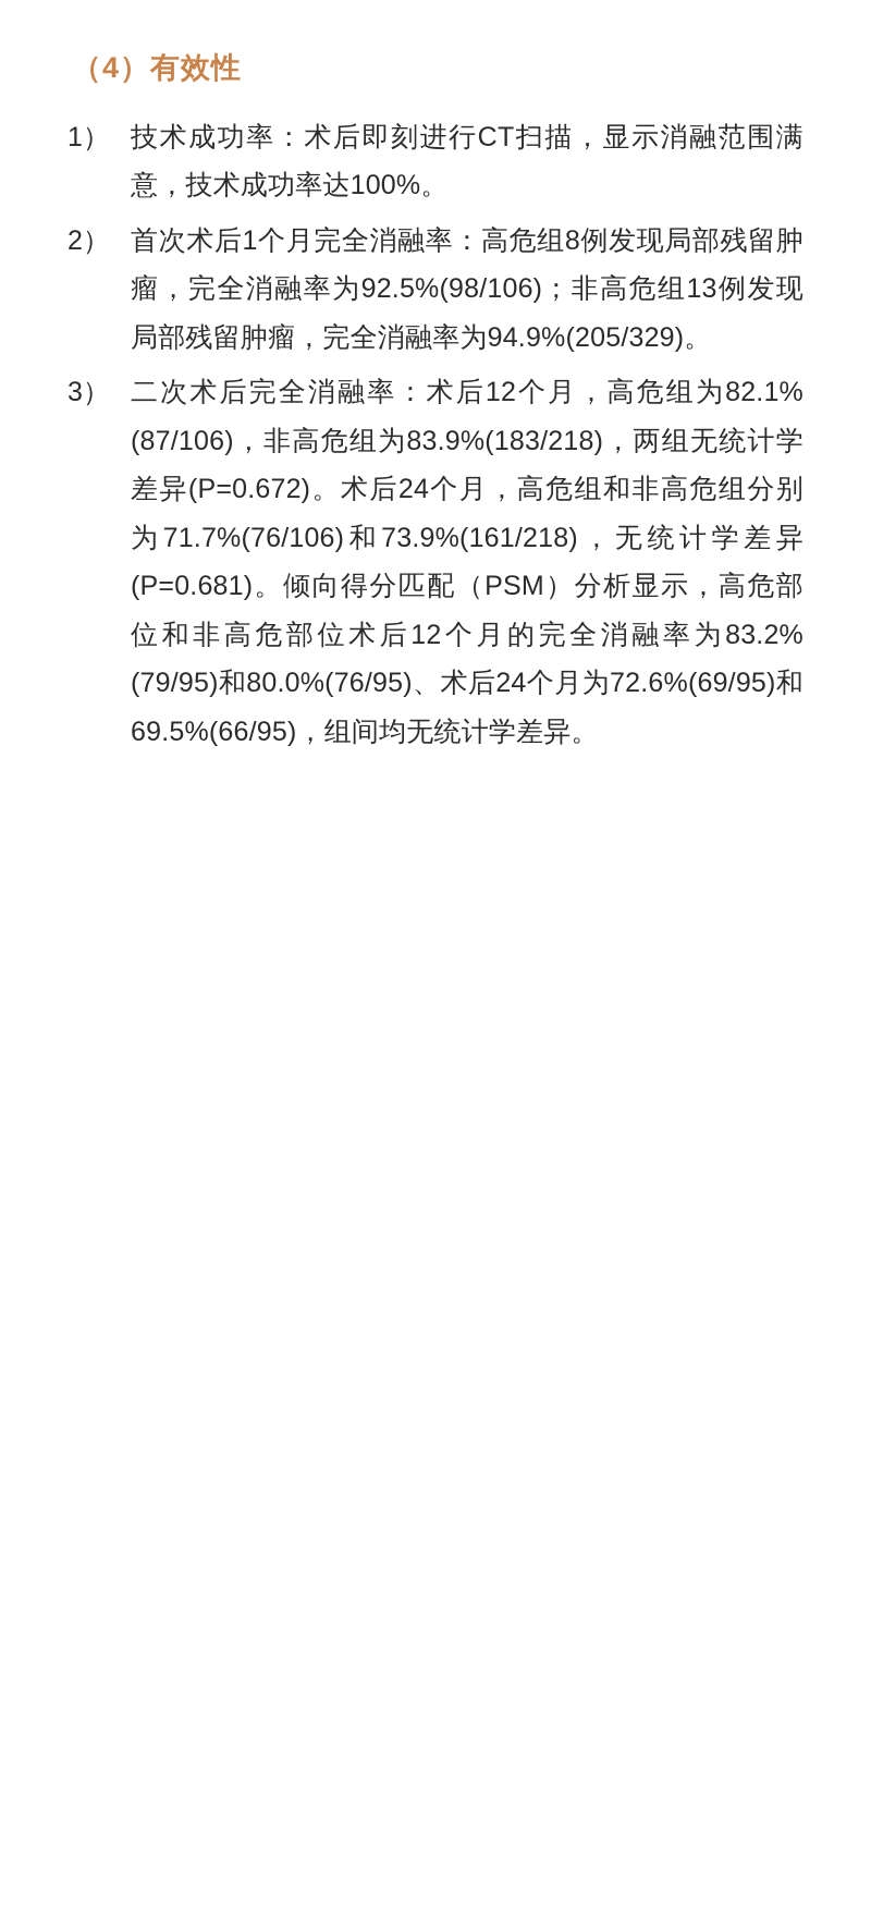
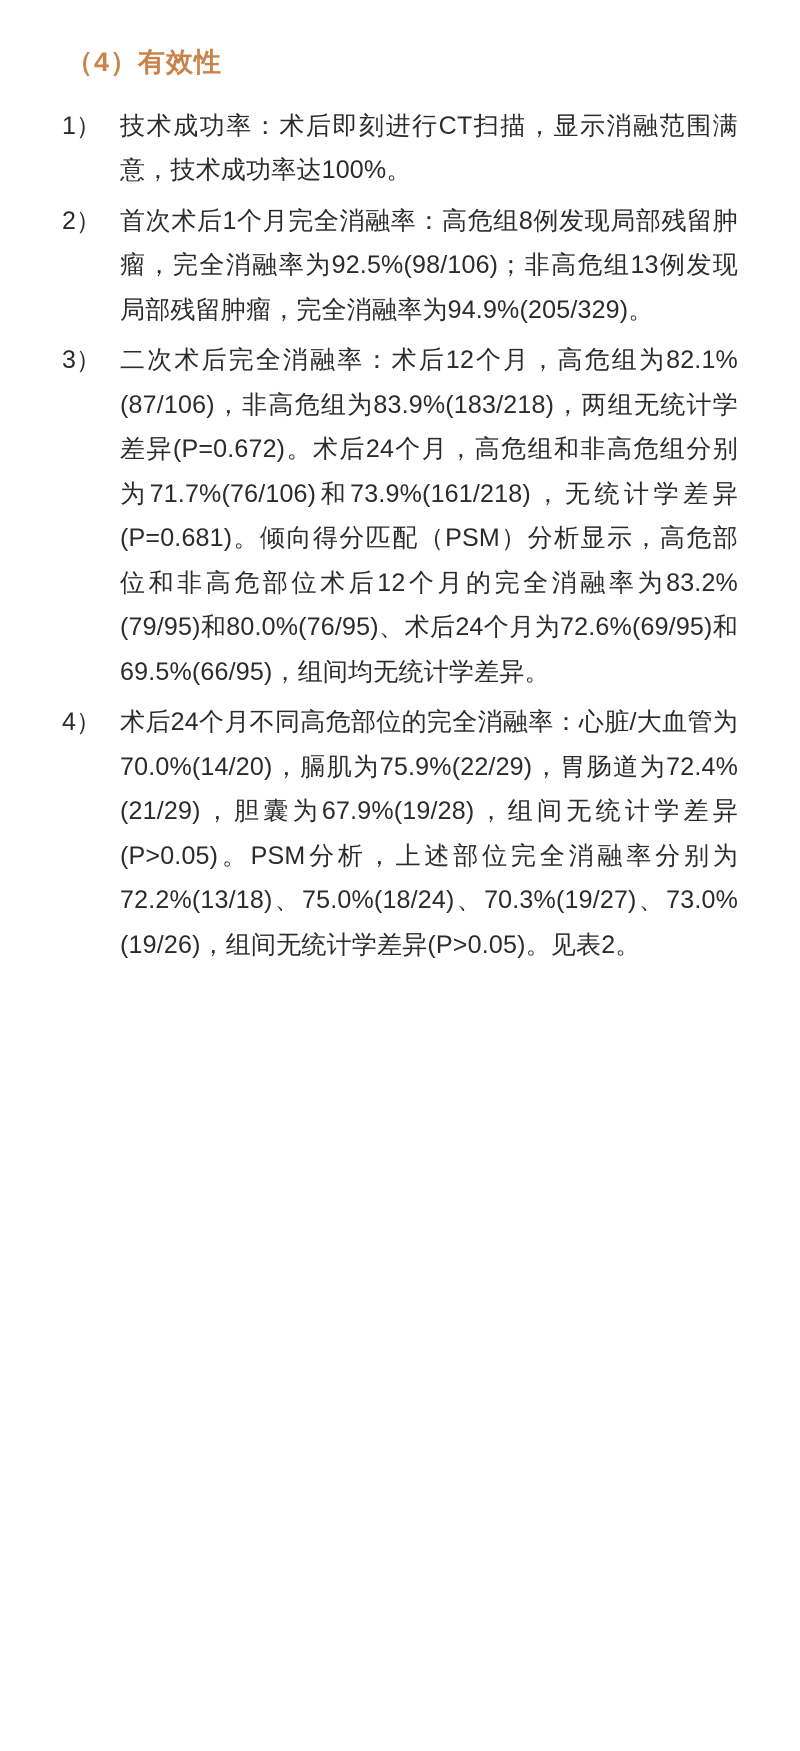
  （4）有效性
  1）
  技术成功率：术后即刻进行CT扫描，显示消融范围满意，技术成功率达100%。
  2）
  首次术后1个月完全消融率：高危组8例发现局部残留肿瘤，完全消融率为92.5%(98/106)；非高危组13例发现局部残留肿瘤，完全消融率为94.9%(205/329)。
  3）
  二次术后完全消融率：术后12个月，高危组为82.1%(87/106)，非高危组为83.9%(183/218)，两组无统计学差异(P=0.672)。术后24个月，高危组和非高危组分别为71.7%(76/106)和73.9%(161/218)，无统计学差异(P=0.681)。倾向得分匹配（PSM）分析显示，高危部位和非高危部位术后12个月的完全消融率为83.2%(79/95)和80.0%(76/95)、术后24个月为72.6%(69/95)和69.5%(66/95)，组间均无统计学差异。
+ 4）
+ 术后24个月不同高危部位的完全消融率：心脏/大血管为70.0%(14/20)，膈肌为75.9%(22/29)，胃肠道为72.4%(21/29)，胆囊为67.9%(19/28)，组间无统计学差异(P>0.05)。PSM分析，上述部位完全消融率分别为72.2%(13/18)、75.0%(18/24)、70.3%(19/27)、73.0%(19/26)，组间无统计学差异(P>0.05)。见表2。
